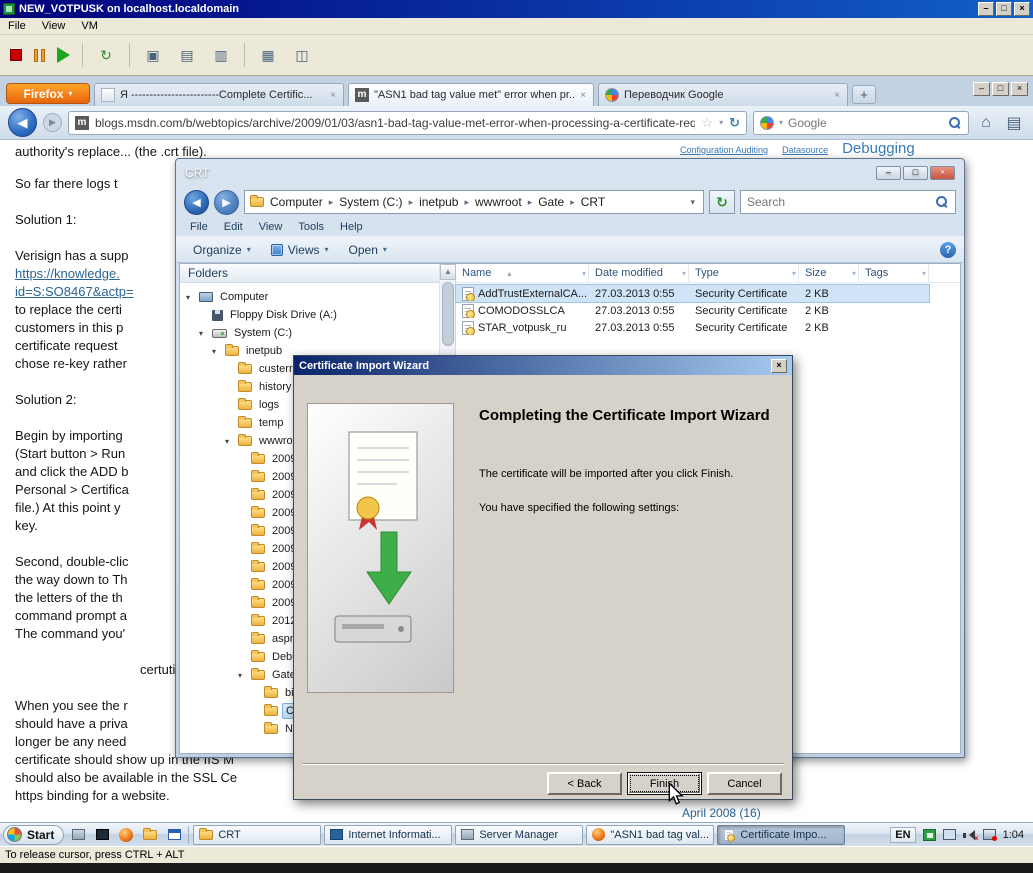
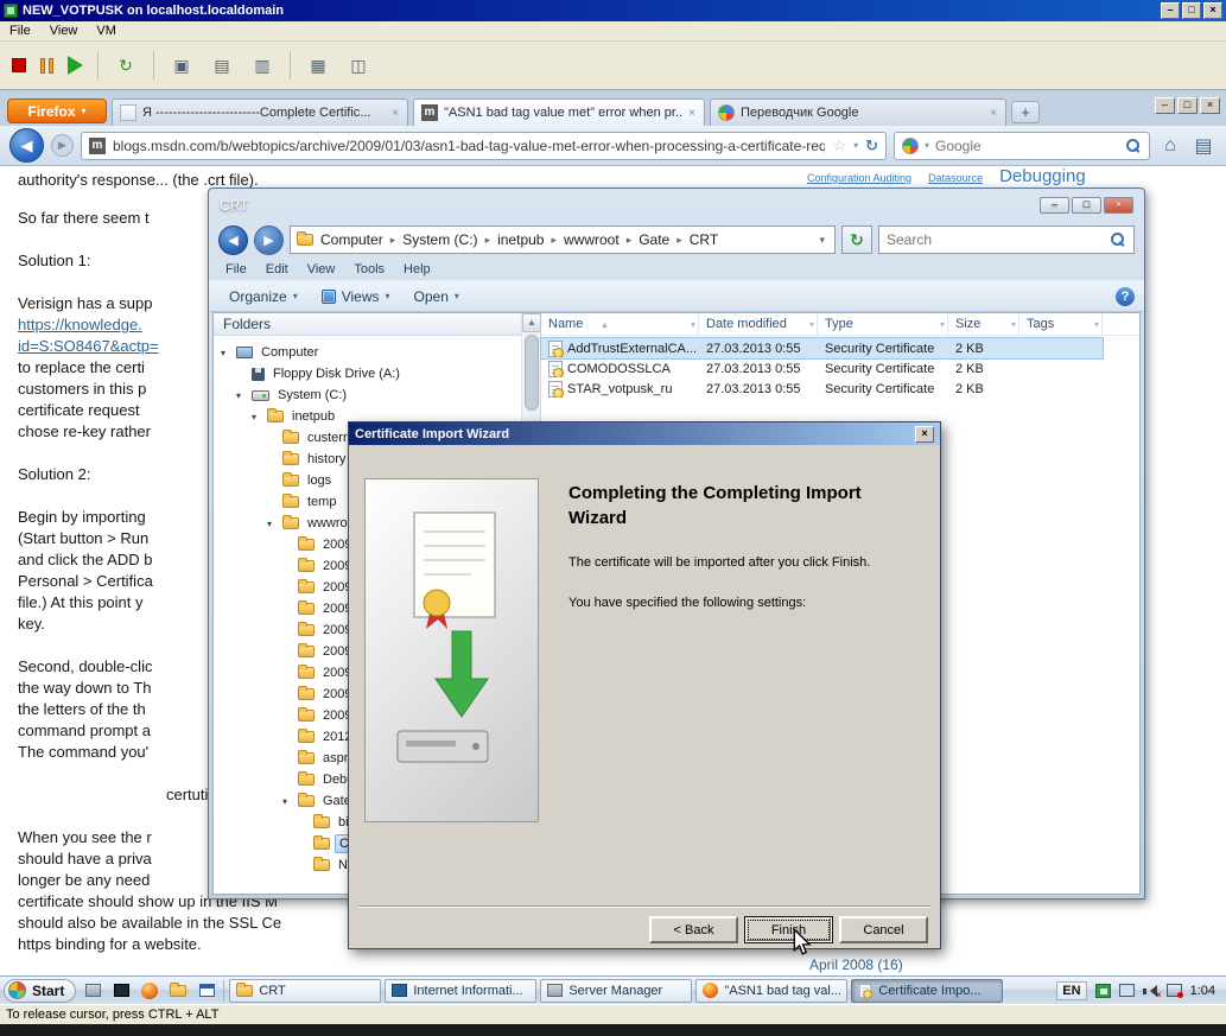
  NEW_VOTPUSK on localhost.localdomain
  –
  □
  ×
  File
  View
  VM
  ↻
  ▣
  ▤
  ▥
  ▦
  ◫
  Firefox
  ▾
  +
  –
  □
  ×
  Я ------------------------Complete Certific...
  ×
  m
  "ASN1 bad tag value met" error when pr..
  ×
  Переводчик Google
  ×
  ◀
  ▶
  m
  blogs.msdn.com/b/webtopics/archive/2009/01/03/asn1-bad-tag-value-met-error-when-processing-a-certificate-req
  ☆
  ▾
  ↻
  ▾
  Google
  ⌂
  ▤
  Configuration Auditing
  Datasource
  Debugging
- authority's replace... (the .crt file).
+ authority's response... (the .crt file).
- So far there logs t
+ So far there seem t
  Solution 1:
  Verisign has a supp
  https://knowledge.
  id=S:SO8467&actp=
  to replace the certi
  customers in this p
  certificate request
  chose re-key rather
  Solution 2:
  Begin by importing
  (Start button > Run
  and click the ADD b
  Personal > Certifica
  file.) At this point y
  key.
  Second, double-clic
  the way down to Th
  the letters of the th
  command prompt a
  The command you'
  certuti
  When you see the r
  should have a priva
  longer be any need
  certificate should show up in the IIS M
  should also be available in the SSL Ce
  https binding for a website.
  April 2008 (16)
  CRT
  –
  □
  ×
  ◀
  ▶
  Computer
  ▸
  System (C:)
  ▸
  inetpub
  ▸
  wwwroot
  ▸
  Gate
  ▸
  CRT
  ▾
  ↻
  Search
  File
  Edit
  View
  Tools
  Help
  Organize
  ▾
  Views
  ▾
  Open
  ▾
  ?
  Folders
  ▾
  Computer
  Floppy Disk Drive (A:)
  ▾
  System (C:)
  ▾
  inetpub
  custerr
  history
  logs
  temp
  ▾
  wwwro
  ▾
  Gat
  ▲
  Name ▴
  ▾
  Date modified
  ▾
  Type
  ▾
  Size
  ▾
  Tags
  ▾
  AddTrustExternalCA...
  27.03.2013 0:55
  Security Certificate
  2 KB
  COMODOSSLCA
  27.03.2013 0:55
  Security Certificate
  2 KB
  STAR_votpusk_ru
  27.03.2013 0:55
  Security Certificate
  2 KB
  Certificate Import Wizard
  ×
- Completing the Certificate Import Wizard
+ Completing the Completing Import Wizard
  The certificate will be imported after you click Finish.
  You have specified the following settings:
  < Back
  Finih
  Cancel
  Start
  CRT
  Internet Informati...
  Server Manager
  "ASN1 bad tag val...
  Certificate Impo...
  EN
  ×
  1:04
  To release cursor, press CTRL + ALT
